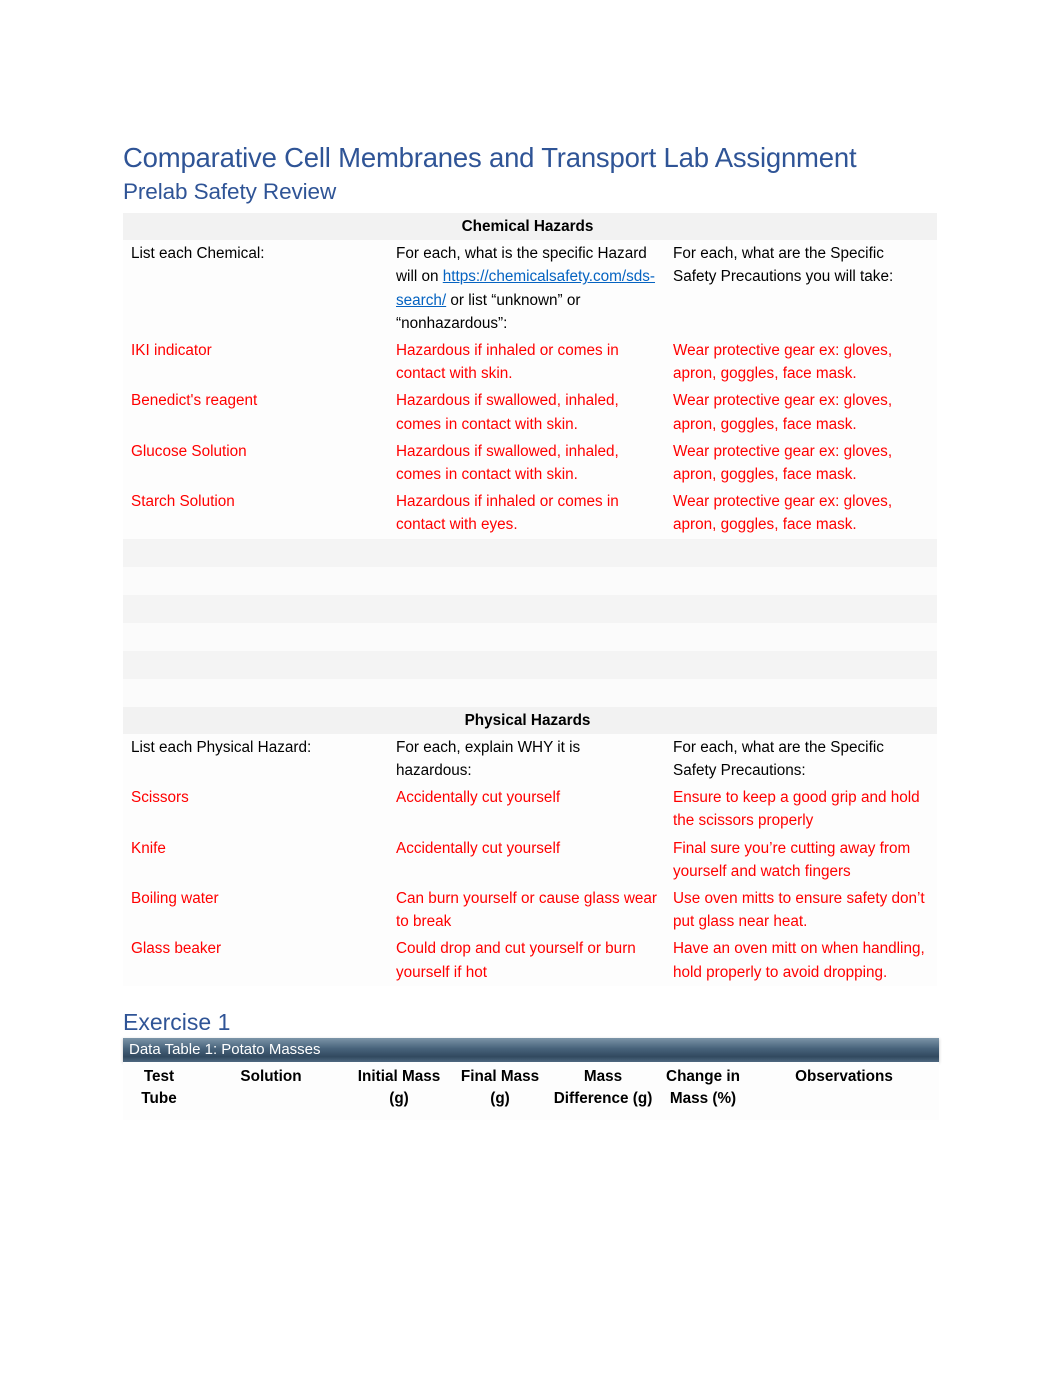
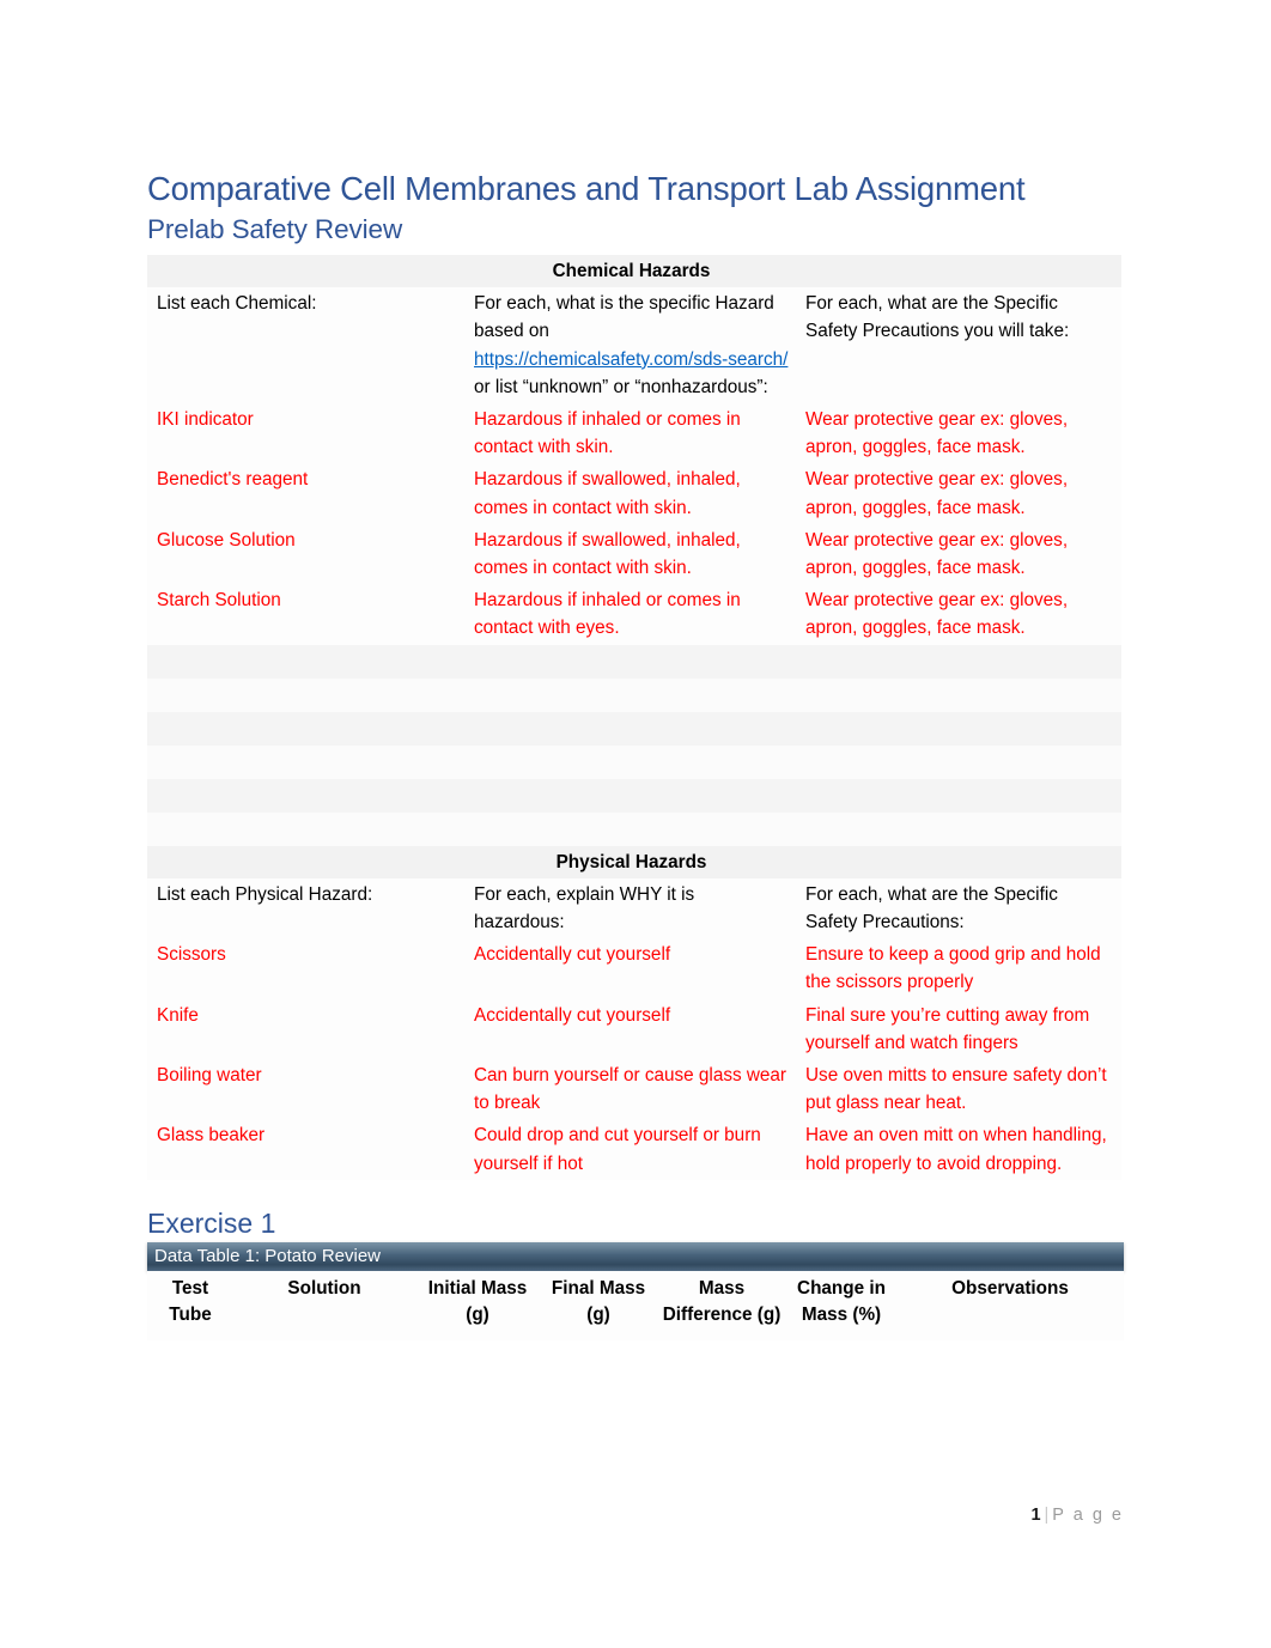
  Comparative Cell Membranes and Transport Lab Assignment
  Prelab Safety Review
  	Chemical Hazards
- List each Chemical:	For each, what is the specific Hazard will on https://chemicalsafety.com/sds-search/ or list “unknown” or “nonhazardous”:	For each, what are the Specific Safety Precautions you will take:
+ List each Chemical:	For each, what is the specific Hazard based on https://chemicalsafety.com/sds-search/ or list “unknown” or “nonhazardous”:	For each, what are the Specific Safety Precautions you will take:
  IKI indicator	Hazardous if inhaled or comes in contact with skin.	Wear protective gear ex: gloves, apron, goggles, face mask.
  Benedict's reagent	Hazardous if swallowed, inhaled, comes in contact with skin.	Wear protective gear ex: gloves, apron, goggles, face mask.
  Glucose Solution	Hazardous if swallowed, inhaled, comes in contact with skin.	Wear protective gear ex: gloves, apron, goggles, face mask.
  Starch Solution	Hazardous if inhaled or comes in contact with eyes.	Wear protective gear ex: gloves, apron, goggles, face mask.
  	Physical Hazards
  List each Physical Hazard:	For each, explain WHY it is hazardous:	For each, what are the Specific Safety Precautions:
  Scissors	Accidentally cut yourself	Ensure to keep a good grip and hold the scissors properly
  Knife	Accidentally cut yourself	Final sure you’re cutting away from yourself and watch fingers
  Boiling water	Can burn yourself or cause glass wear to break	Use oven mitts to ensure safety don’t put glass near heat.
  Glass beaker	Could drop and cut yourself or burn yourself if hot	Have an oven mitt on when handling, hold properly to avoid dropping.
  Exercise 1
- Data Table 1: Potato Masses
+ Data Table 1: Potato Review
  Test Tube	Solution	Initial Mass (g)	Final Mass (g)	Mass Difference (g)	Change in Mass (%)	Observations
+ 1 | P a g e
